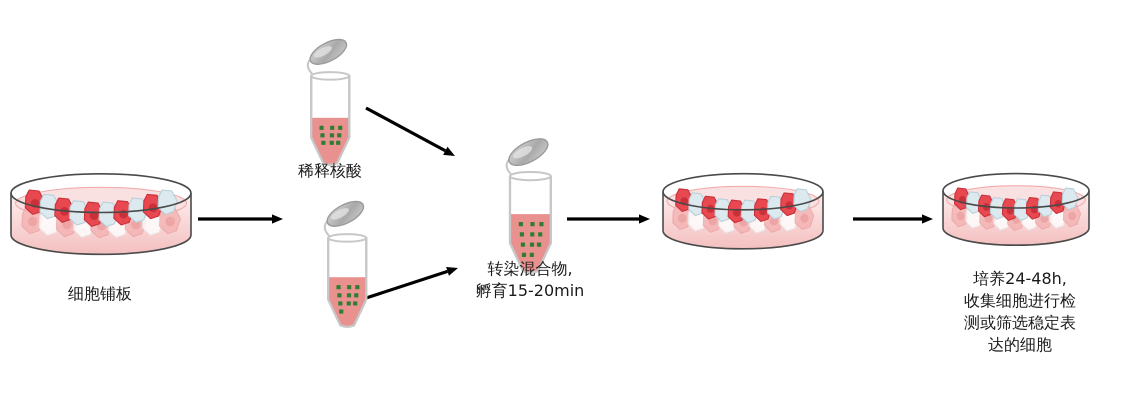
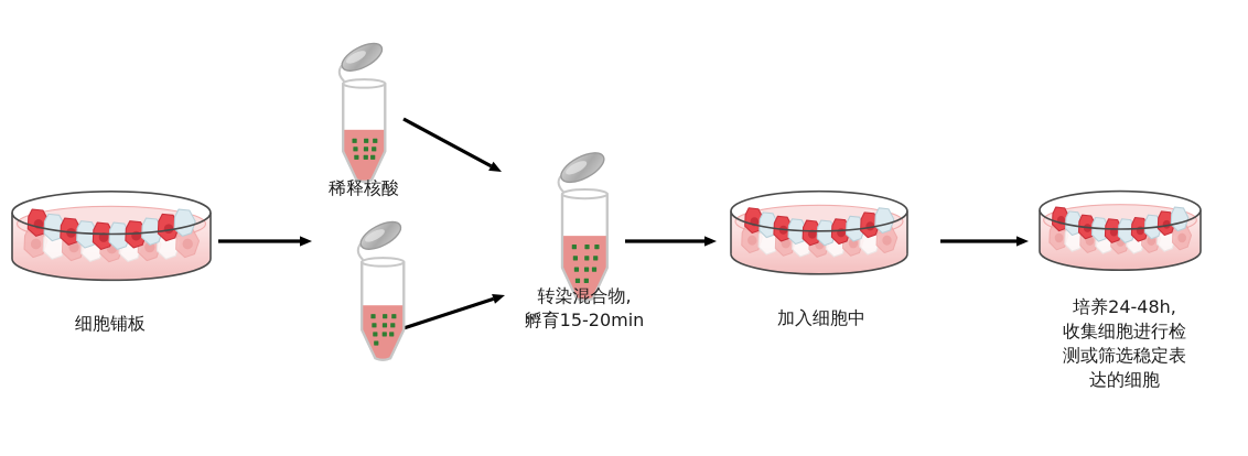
  细胞铺板
  稀释核酸
  转染混合物,
  孵育15-20min
+ 加入细胞中
  培养24-48h,
  收集细胞进行检
  测或筛选稳定表
  达的细胞
